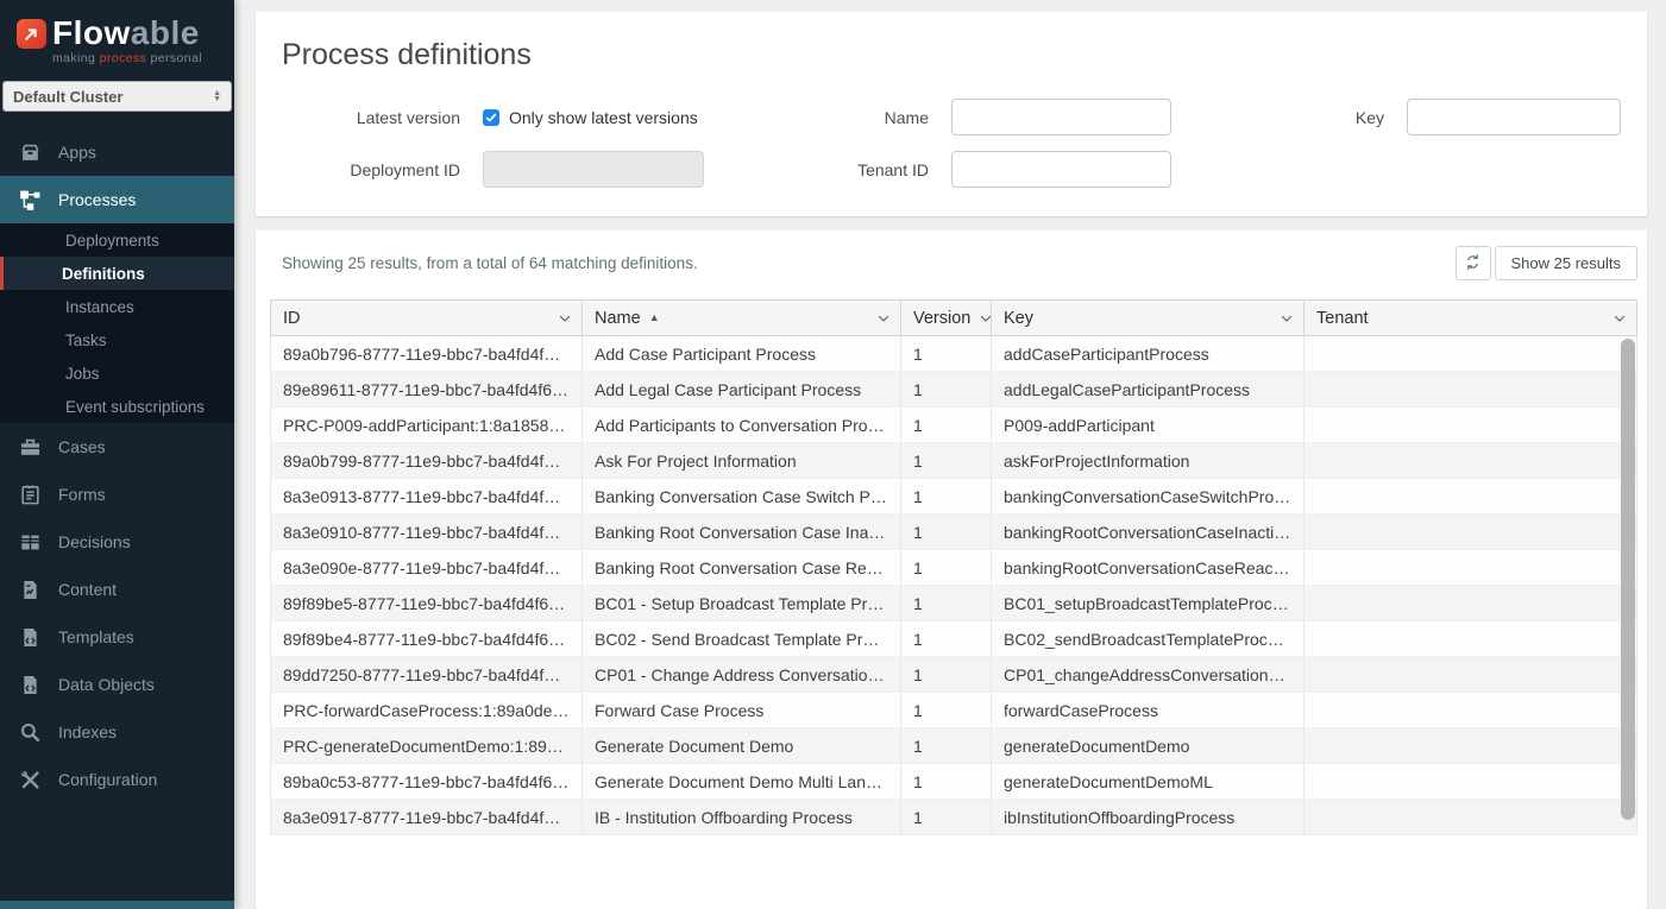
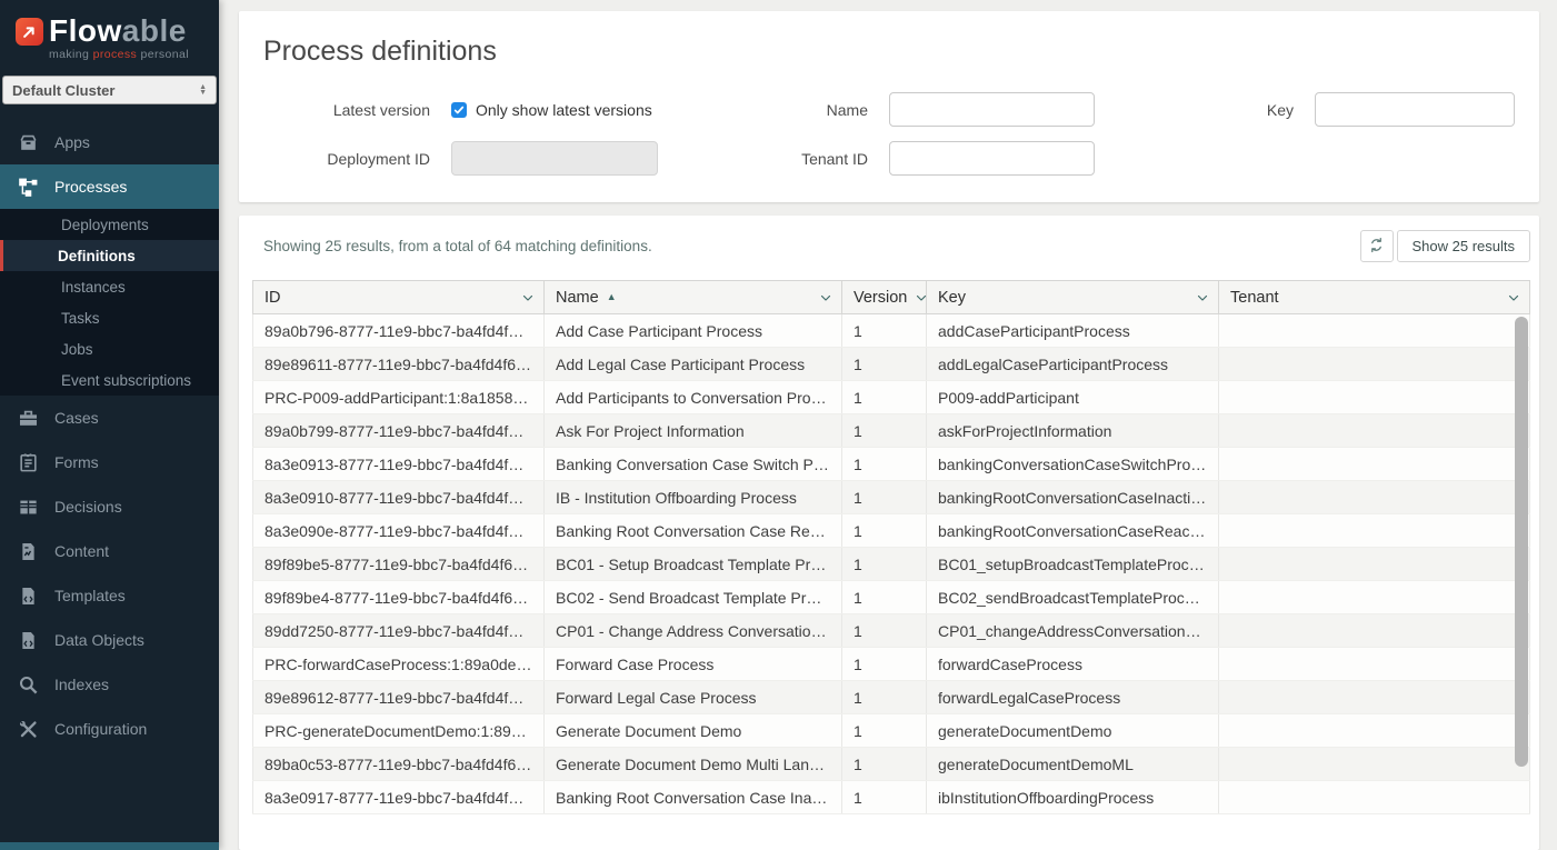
  Flowable
  making process personal
  Default Cluster
  Apps
  Processes
  Deployments
  Definitions
  Instances
  Tasks
  Jobs
  Event subscriptions
  Cases
  Forms
  Decisions
  Content
  Templates
  Data Objects
  Indexes
  Configuration
  Process definitions
  Latest version
  Only show latest versions
  Name
  Key
  Deployment ID
  Tenant ID
  Showing 25 results, from a total of 64 matching definitions.
  Show 25 results
  ID	Name ▲	Version	Key	Tenant
  89a0b796-8777-11e9-bbc7-ba4fd4f67fdc	Add Case Participant Process	1	addCaseParticipantProcess
  89e89611-8777-11e9-bbc7-ba4fd4f67fdc	Add Legal Case Participant Process	1	addLegalCaseParticipantProcess
  PRC-P009-addParticipant:1:8a18582c-8	Add Participants to Conversation Proc...	1	P009-addParticipant
  89a0b799-8777-11e9-bbc7-ba4fd4f67fdc	Ask For Project Information	1	askForProjectInformation
  8a3e0913-8777-11e9-bbc7-ba4fd4f67fdc	Banking Conversation Case Switch Pro...	1	bankingConversationCaseSwitchProces
- 8a3e0910-8777-11e9-bbc7-ba4fd4f67fdc	Banking Root Conversation Case Inacti...	1	bankingRootConversationCaseInactiva...
+ 8a3e0910-8777-11e9-bbc7-ba4fd4f67fdc	IB - Institution Offboarding Process	1	bankingRootConversationCaseInactiva...
  8a3e090e-8777-11e9-bbc7-ba4fd4f67fdc	Banking Root Conversation Case React..	1	bankingRootConversationCaseReactiv...
  89f89be5-8777-11e9-bbc7-ba4fd4f67fdc	BC01 - Setup Broadcast Template Proc...	1	BC01_setupBroadcastTemplateProcess
  89f89be4-8777-11e9-bbc7-ba4fd4f67fdc	BC02 - Send Broadcast Template Proce..	1	BC02_sendBroadcastTemplateProcess
  89dd7250-8777-11e9-bbc7-ba4fd4f67fdc	CP01 - Change Address Conversational..	1	CP01_changeAddressConversationalPr.
  PRC-forwardCaseProcess:1:89a0deaa-8	Forward Case Process	1	forwardCaseProcess
+ 89e89612-8777-11e9-bbc7-ba4fd4f67fdc	Forward Legal Case Process	1	forwardLegalCaseProcess
  PRC-generateDocumentDemo:1:89ba0c	Generate Document Demo	1	generateDocumentDemo
  89ba0c53-8777-11e9-bbc7-ba4fd4f67fdc	Generate Document Demo Multi Lang...	1	generateDocumentDemoML
- 8a3e0917-8777-11e9-bbc7-ba4fd4f67fdc	IB - Institution Offboarding Process	1	ibInstitutionOffboardingProcess
+ 8a3e0917-8777-11e9-bbc7-ba4fd4f67fdc	Banking Root Conversation Case Inacti...	1	ibInstitutionOffboardingProcess
